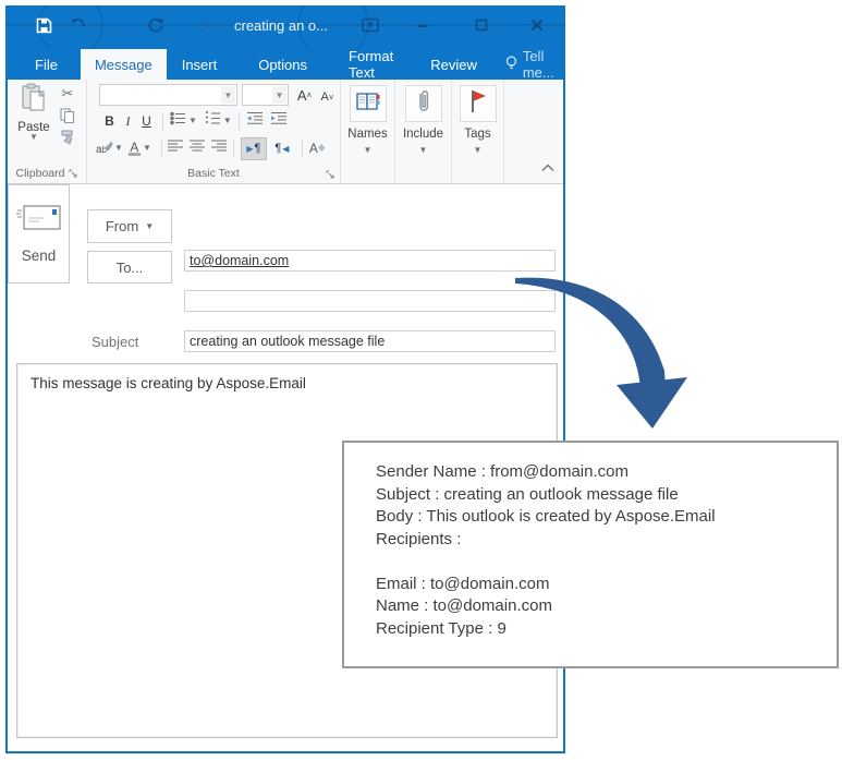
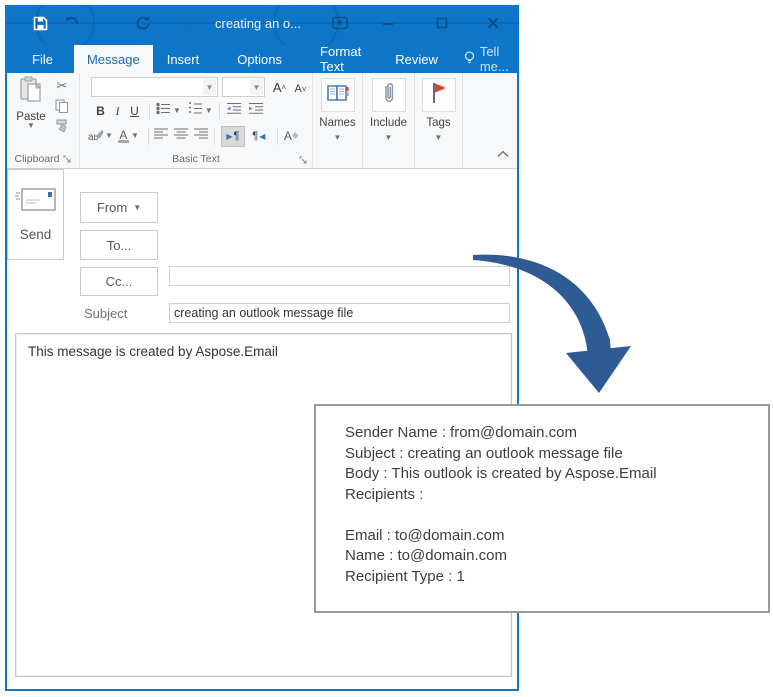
  »
  creating an o...
  File
  Message
  Insert
  Options
  Format Text
  Review
  Tell me...
  Paste
  ▼
  ✂
  Clipboard
  ▼
  ▼
  A
  ˄
  A
  ˅
  B
  I
  U
  ▼
  ▼
  ab
  ▼
  A
  ▼
  ▶
  ¶
  ¶
  ◀
  A
  Basic Text
  Names
  ▼
  Include
  ▼
  Tags
  ▼
  Send
  From
  ▼
  To...
+ Cc...
  Subject
- to@domain.com
  creating an outlook message file
- This message is creating by Aspose.Email
+ This message is created by Aspose.Email
  Sender Name : from@domain.com
  Subject : creating an outlook message file
  Body : This outlook is created by Aspose.Email
  Recipients :
  Email : to@domain.com
  Name : to@domain.com
- Recipient Type : 9
+ Recipient Type : 1
